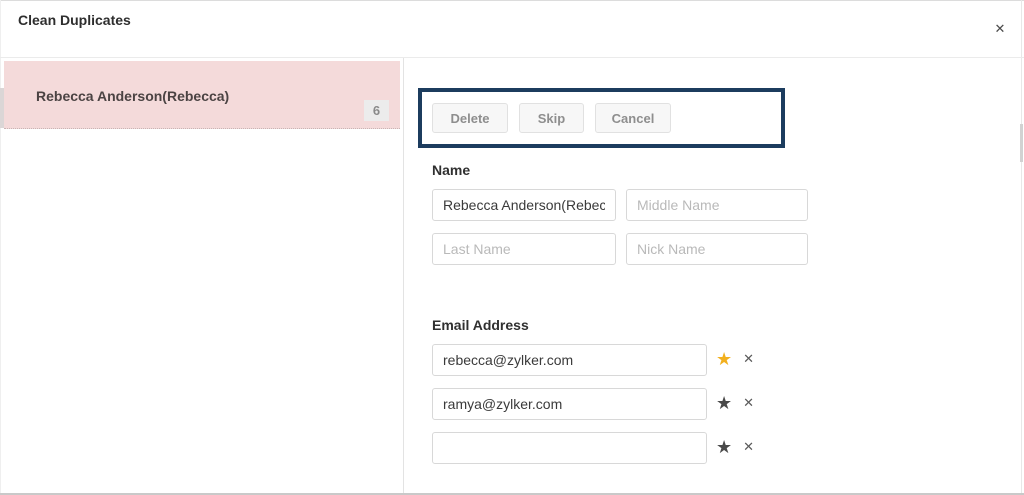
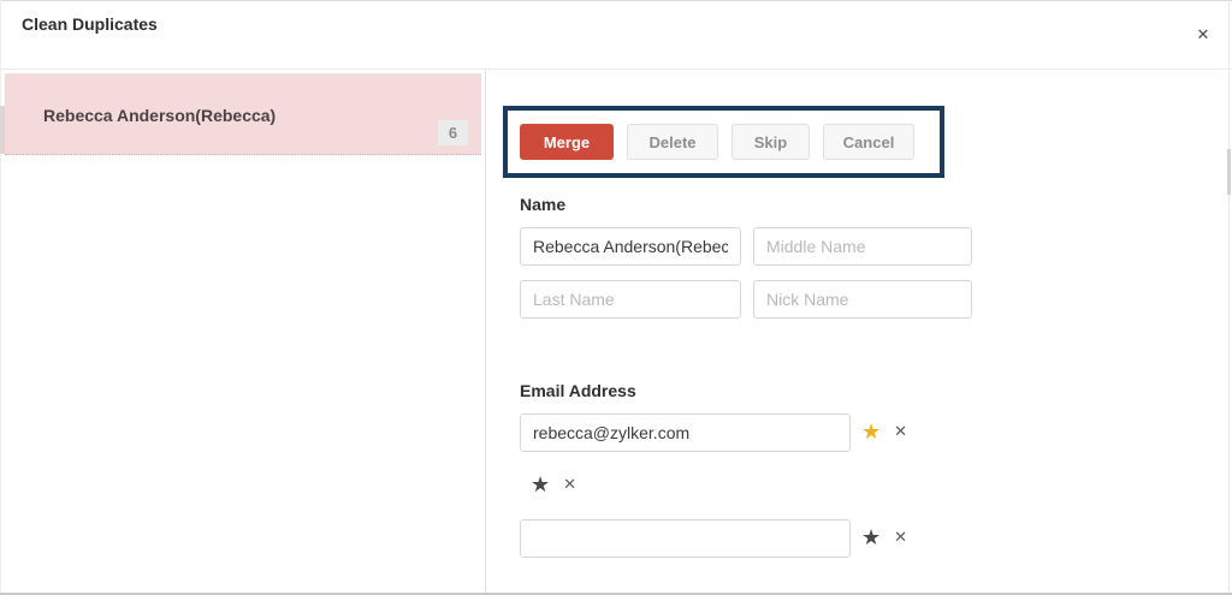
  Clean Duplicates
  ✕
  Rebecca Anderson(Rebecca)
  6
+ Merge
  Delete
  Skip
  Cancel
  Name
  Rebecca Anderson(Rebec
  Middle Name
  Last Name
  Nick Name
  Email Address
  rebecca@zylker.com
  ★
  ✕
- ramya@zylker.com
  ★
  ✕
  ★
  ✕
